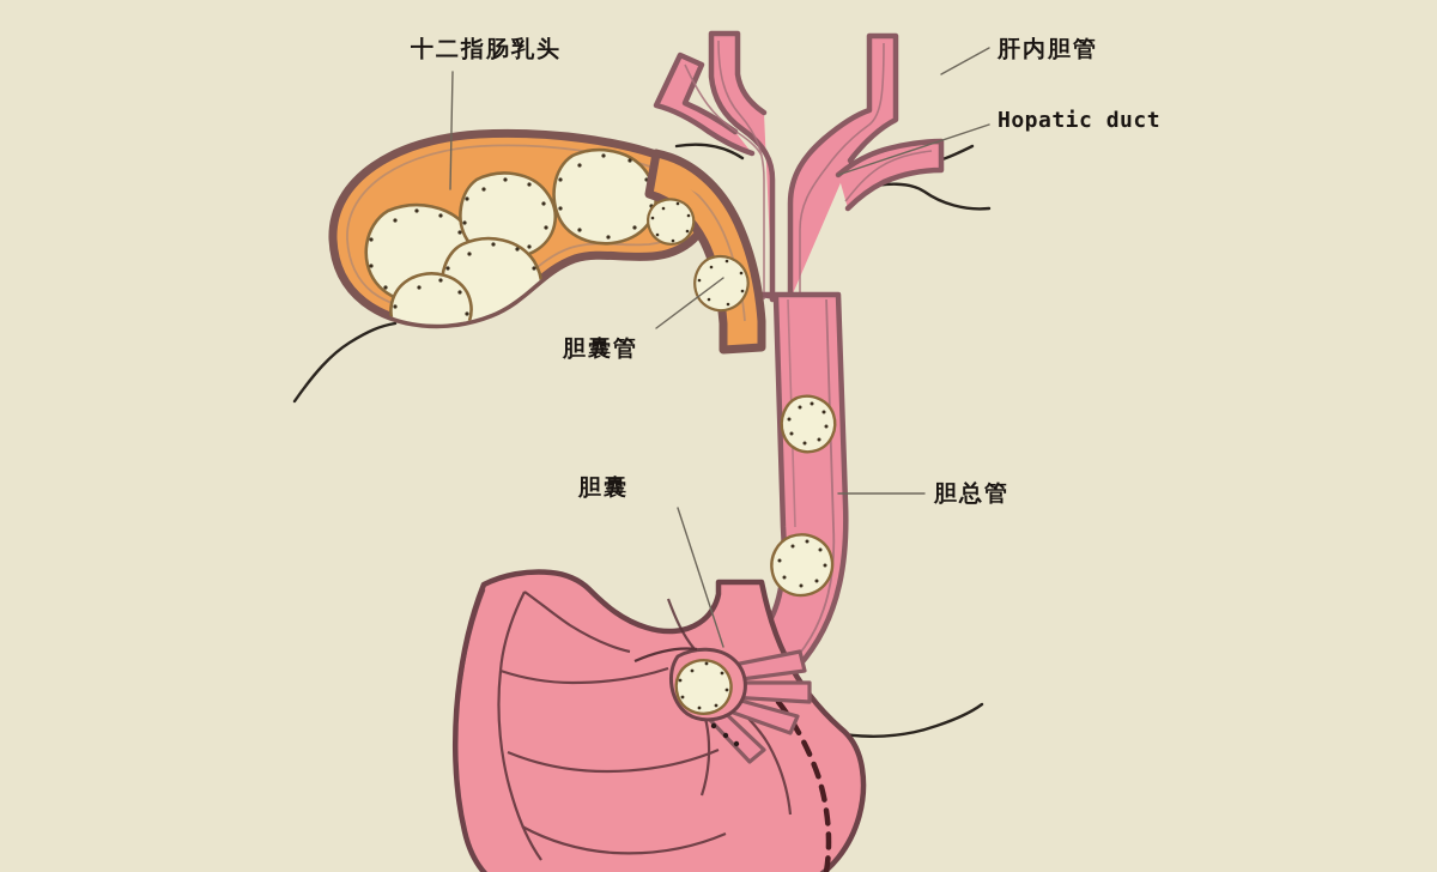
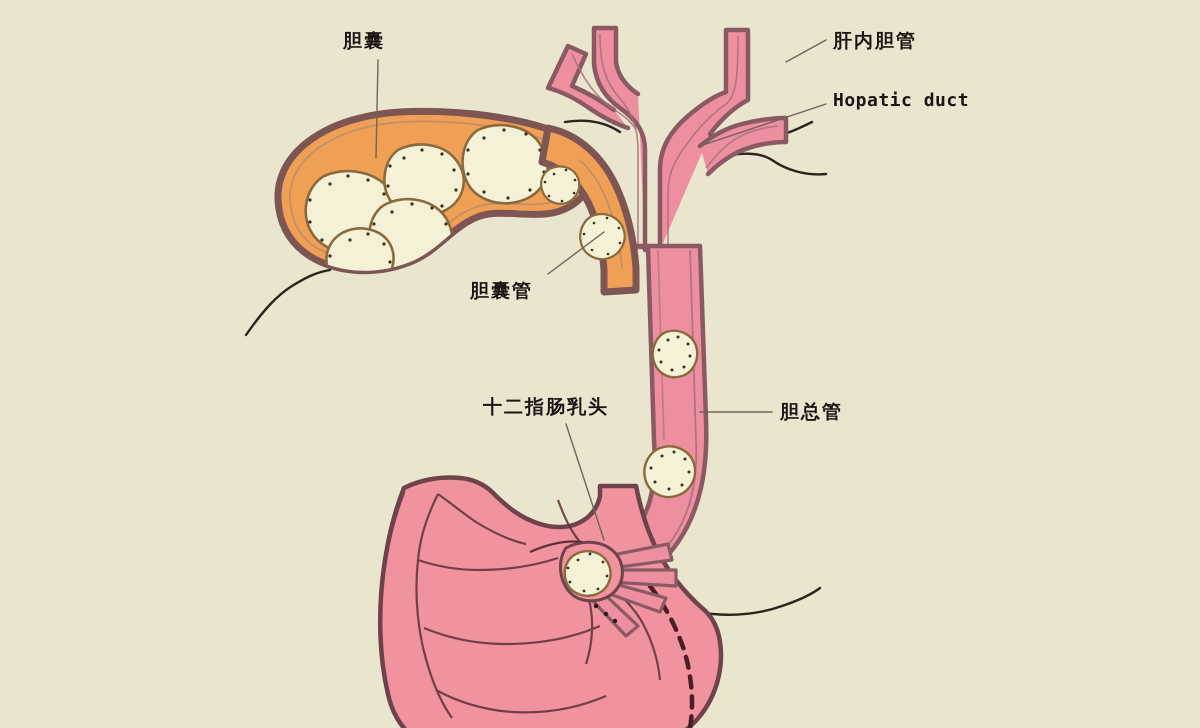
- 十二指肠乳头
+ 胆囊
  肝内胆管
  Hopatic duct
  胆囊管
- 胆囊
+ 十二指肠乳头
  胆总管
